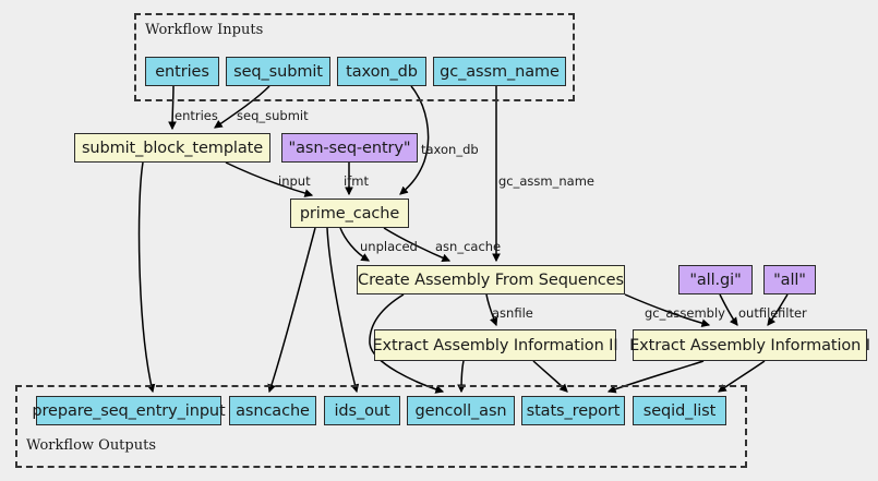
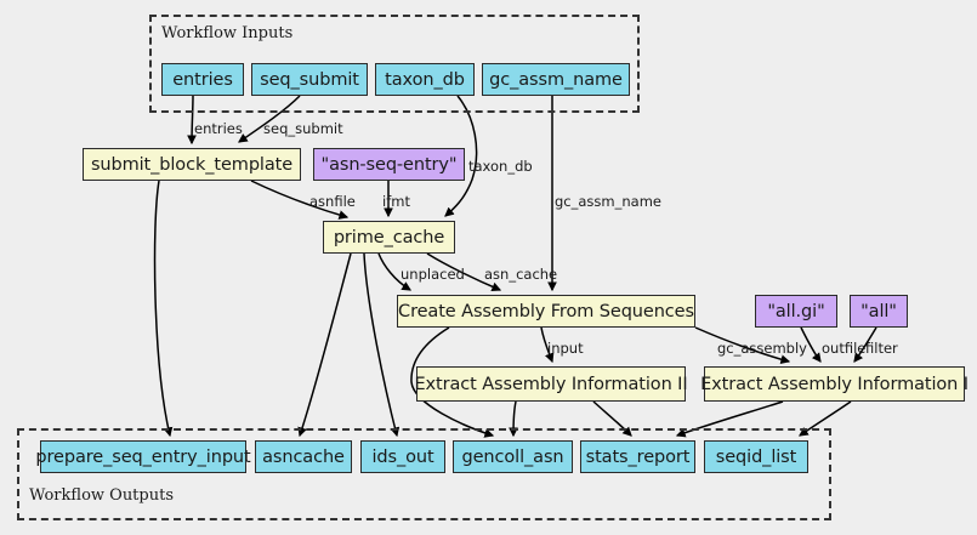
  Workflow Inputs
  Workflow Outputs
  entries
  seq_submit
  taxon_db
  gc_assm_name
  submit_block_template
  "asn-seq-entry"
  prime_cache
  Create Assembly From Sequences
  "all.gi"
  "all"
  Extract Assembly Information II
  Extract Assembly Information I
  prepare_seq_entry_input
  asncache
  ids_out
  gencoll_asn
  stats_report
  seqid_list
  entries
  seq_submit
  taxon_db
  gc_assm_name
- input
+ asnfile
  ifmt
  unplaced
  asn_cache
- asnfile
+ input
  gc_assembly
  outfile
  filter
